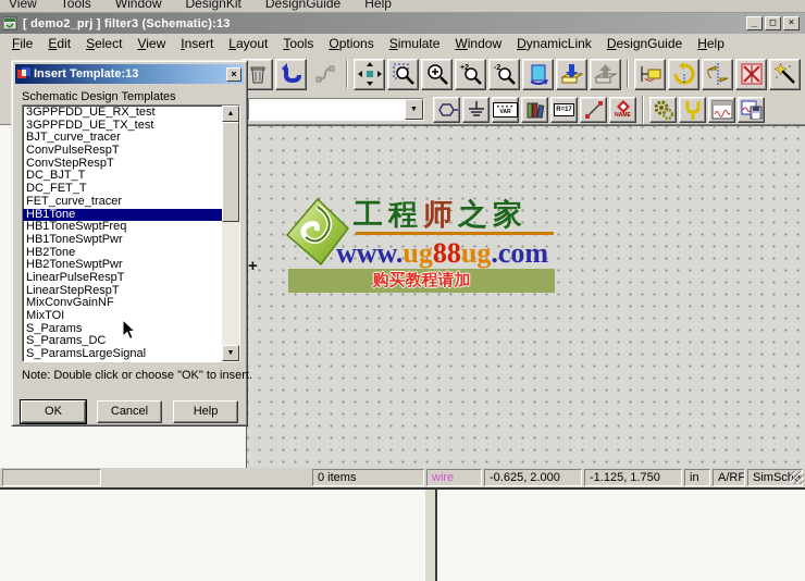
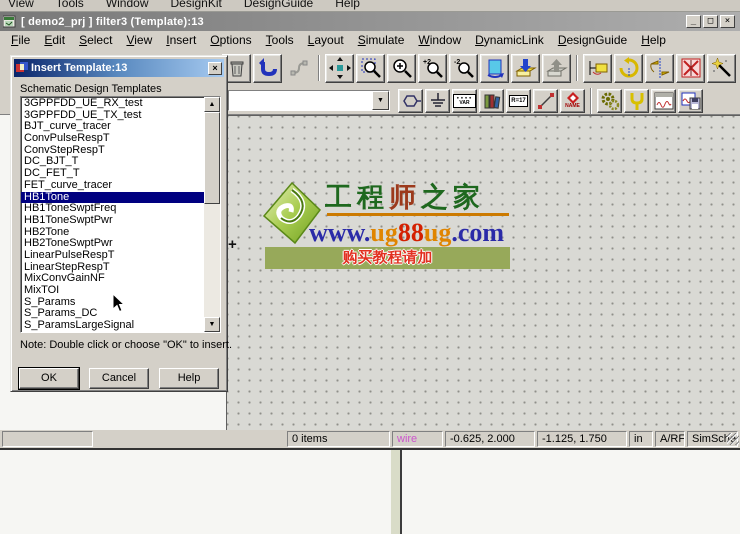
  View
  Tools
  Window
  DesignKit
  DesignGuide
  Help
- [ demo2_prj ] filter3 (Schematic):13
+ [ demo2_prj ] filter3 (Template):13
  _
  □
  ×
  File
  Edit
  Select
  View
  Insert
- Layout
+ Options
  Tools
- Options
+ Layout
  Simulate
  Window
  DynamicLink
  DesignGuide
  Help
  +
  工程师之家
  www.ug88ug.com
  购买教程请加
  Insert Template:13
  ×
  Schematic Design Templates
  3GPPFDD_UE_RX_test
  3GPPFDD_UE_TX_test
  BJT_curve_tracer
  ConvPulseRespT
  ConvStepRespT
  DC_BJT_T
  DC_FET_T
  FET_curve_tracer
  HB1Tone
  HB1ToneSwptFreq
  HB1ToneSwptPwr
  HB2Tone
  HB2ToneSwptPwr
  LinearPulseRespT
  LinearStepRespT
  MixConvGainNF
  MixTOI
  S_Params
  S_Params_DC
  S_ParamsLargeSignal
  Note: Double click or choose "OK" to insert.
  OK
  Cancel
  Help
  0 items
  wire
  -0.625, 2.000
  -1.125, 1.750
  in
  A/RF
  SimSc
